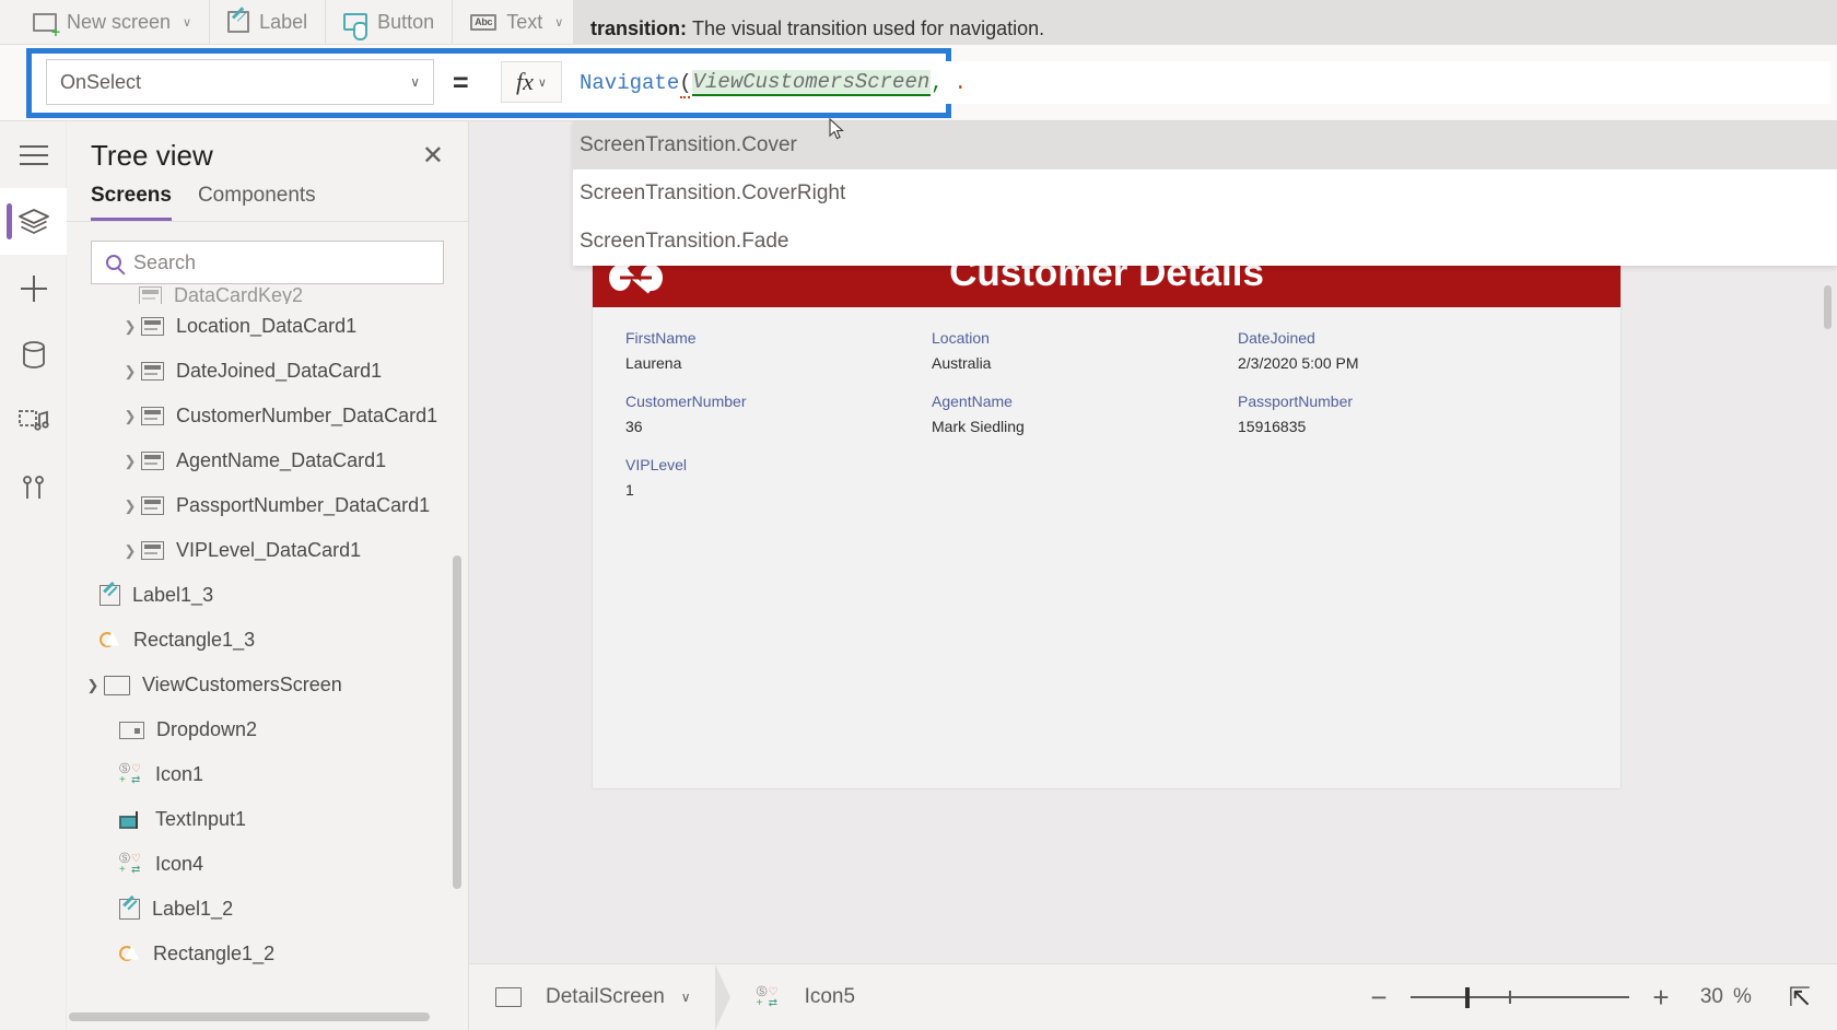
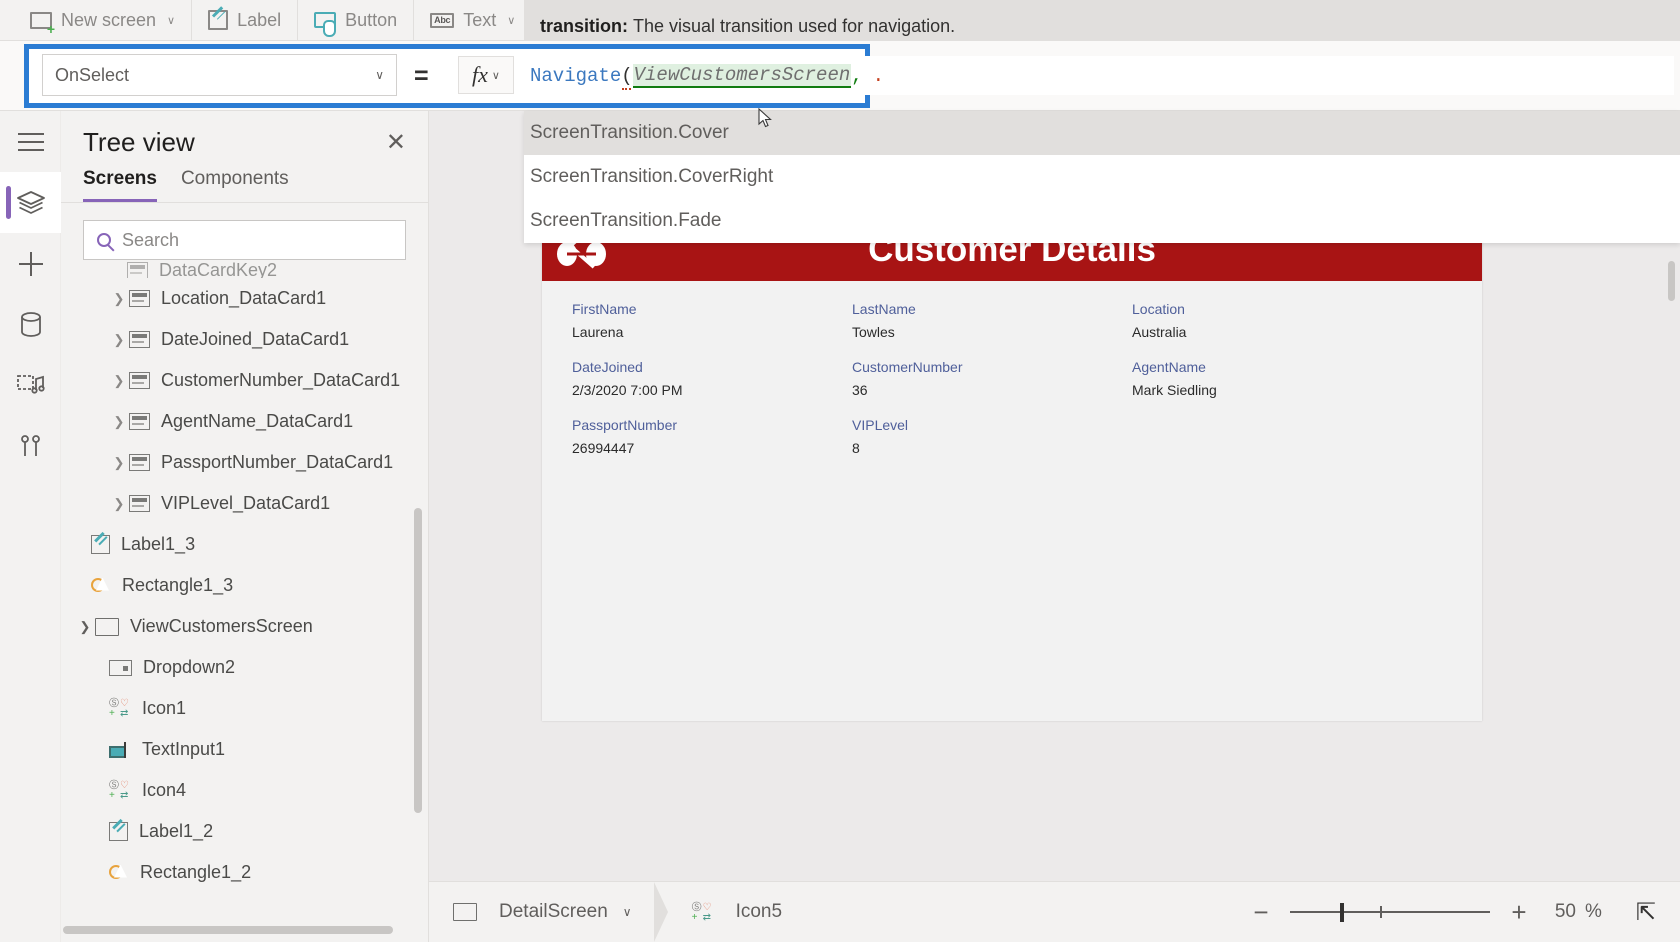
  New screen
  ∨
  Label
  Button
  Abc
  Text
  ∨
  transition:
  The visual transition used for navigation.
  OnSelect
  ∨
  =
  fx
  ∨
  Navigate
  (
  ViewCustomersScreen
  ,
  .
  ScreenTransition.Cover
  ScreenTransition.CoverRight
  ScreenTransition.Fade
  Tree view
  ✕
  Screens
  Components
  Search
  DataCardKey2
  ❯
  Location_DataCard1
  ❯
  DateJoined_DataCard1
  ❯
  CustomerNumber_DataCard1
  ❯
  AgentName_DataCard1
  ❯
  PassportNumber_DataCard1
  ❯
  VIPLevel_DataCard1
  Label1_3
  Rectangle1_3
  ❯
  ViewCustomersScreen
  Dropdown2
  Ⓢ
  ♡
  +
  ⇄
  Icon1
  TextInput1
  Ⓢ
  ♡
  +
  ⇄
  Icon4
  Label1_2
  Rectangle1_2
  Customer Details
  FirstName
  Laurena
+ LastName
+ Towles
  Location
  Australia
  DateJoined
- 2/3/2020 5:00 PM
+ 2/3/2020 7:00 PM
  CustomerNumber
  36
  AgentName
  Mark Siedling
  PassportNumber
- 15916835
+ 26994447
  VIPLevel
- 1
+ 8
  DetailScreen
  ∨
  Ⓢ
  ♡
  +
  ⇄
  Icon5
  −
  +
- 30
+ 50
  %
  ⇱
